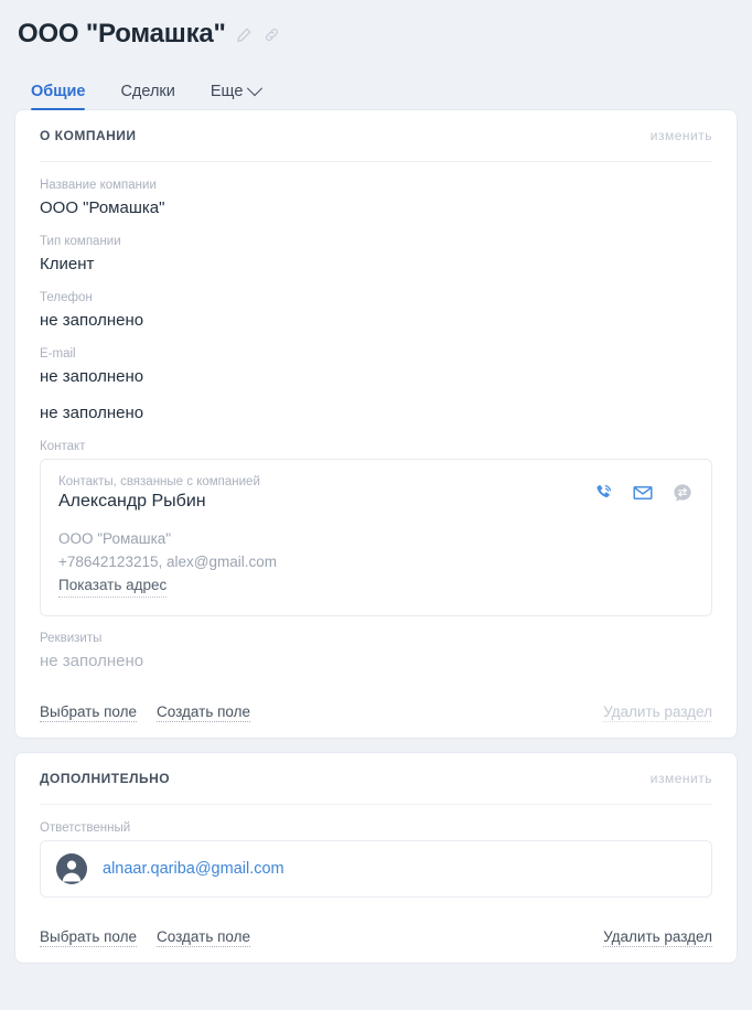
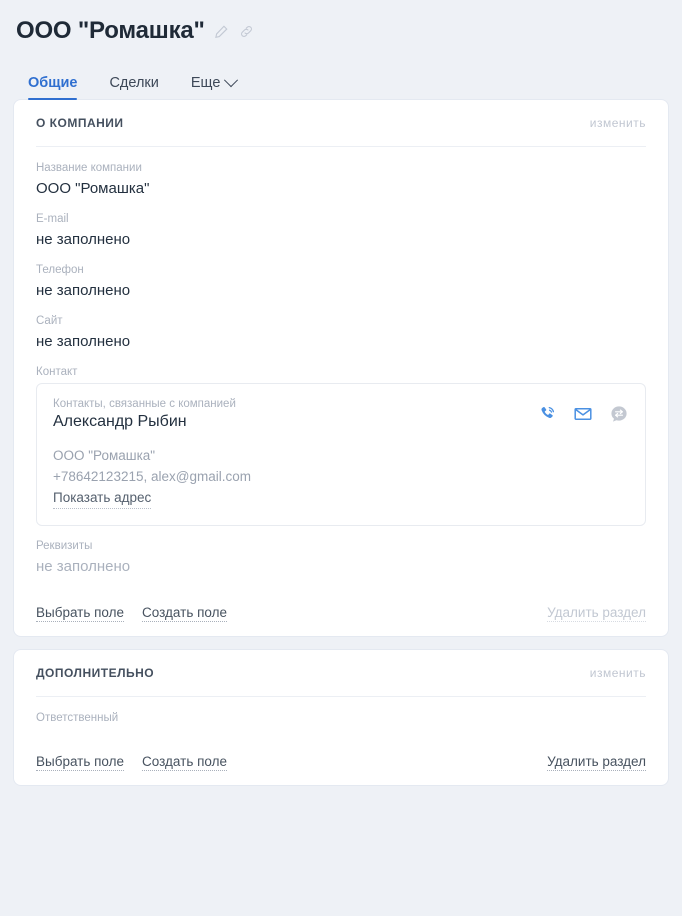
  ООО "Ромашка"
  Общие
  Сделки
  Еще
  О КОМПАНИИ
  изменить
  Название компании
  ООО "Ромашка"
- Тип компании
- Клиент
- Телефон
+ E-mail
  не заполнено
- E-mail
+ Телефон
  не заполнено
+ Сайт
  не заполнено
  Контакт
  Контакты, связанные с компанией
  Александр Рыбин
  ООО "Ромашка"
  +78642123215, alex@gmail.com
  Показать адрес
  Реквизиты
  не заполнено
  Выбрать поле
  Создать поле
  Удалить раздел
  ДОПОЛНИТЕЛЬНО
  изменить
  Ответственный
- alnaar.qariba@gmail.com
  Выбрать поле
  Создать поле
  Удалить раздел
